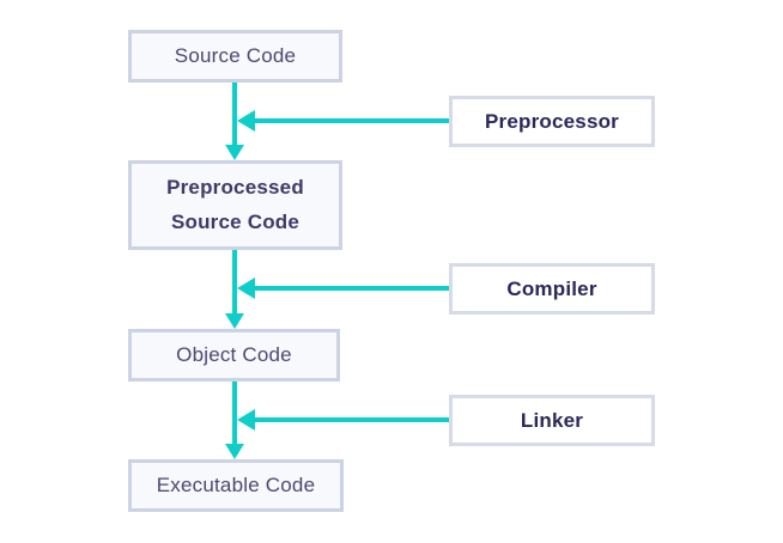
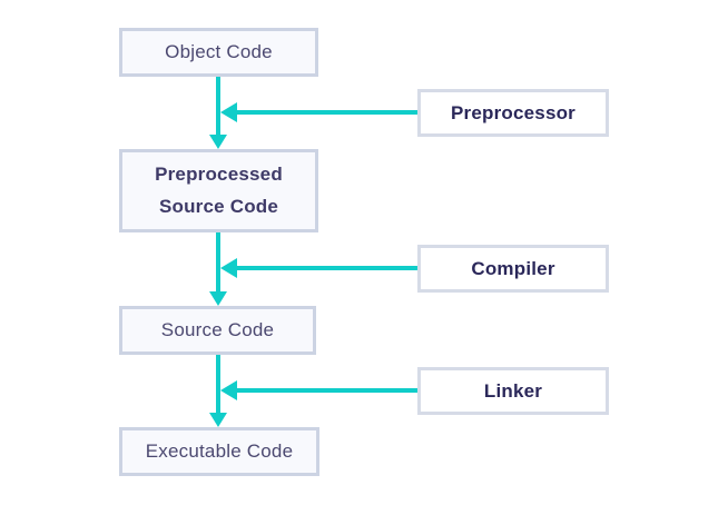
- Source Code
+ Object Code
  Preprocessed Source Code
- Object Code
+ Source Code
  Executable Code
  Preprocessor
  Compiler
  Linker
